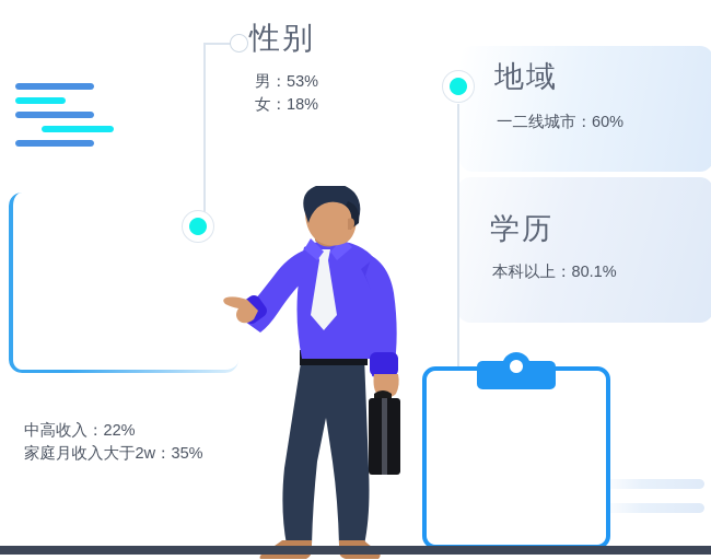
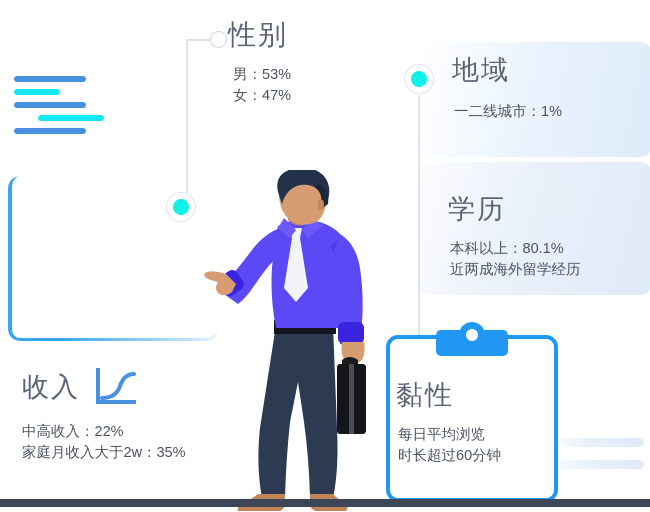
  性别
  男：53%
- 女：18%
+ 女：47%
  地域
- 一二线城市：60%
+ 一二线城市：1%
  学历
  本科以上：80.1%
+ 近两成海外留学经历
+ 收入
  中高收入：22%
  家庭月收入大于2w：35%
+ 黏性
+ 每日平均浏览
+ 时长超过60分钟
